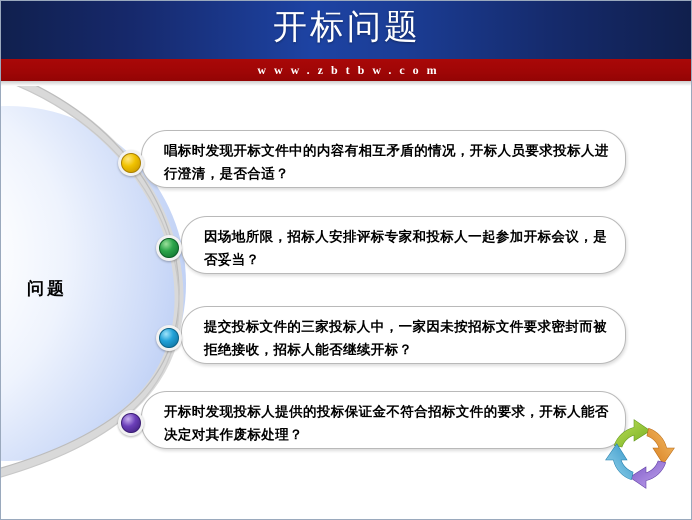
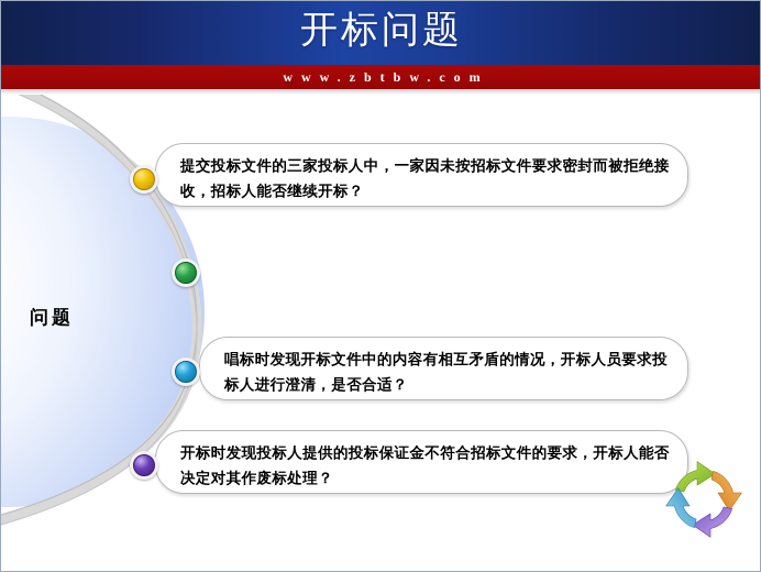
  开标问题
  www.zbtbw.com
  问题
- 唱标时发现开标文件中的内容有相互矛盾的情况，开标人员要求投标人进行澄清，是否合适？
+ 提交投标文件的三家投标人中，一家因未按招标文件要求密封而被拒绝接收，招标人能否继续开标？
- 因场地所限，招标人安排评标专家和投标人一起参加开标会议，是否妥当？
- 提交投标文件的三家投标人中，一家因未按招标文件要求密封而被拒绝接收，招标人能否继续开标？
+ 唱标时发现开标文件中的内容有相互矛盾的情况，开标人员要求投标人进行澄清，是否合适？
  开标时发现投标人提供的投标保证金不符合招标文件的要求，开标人能否决定对其作废标处理？
